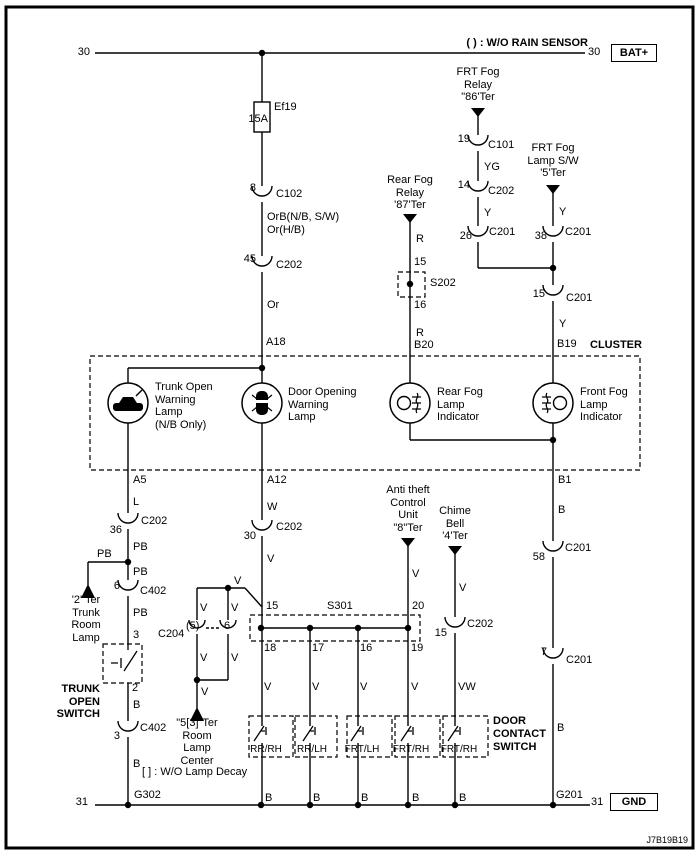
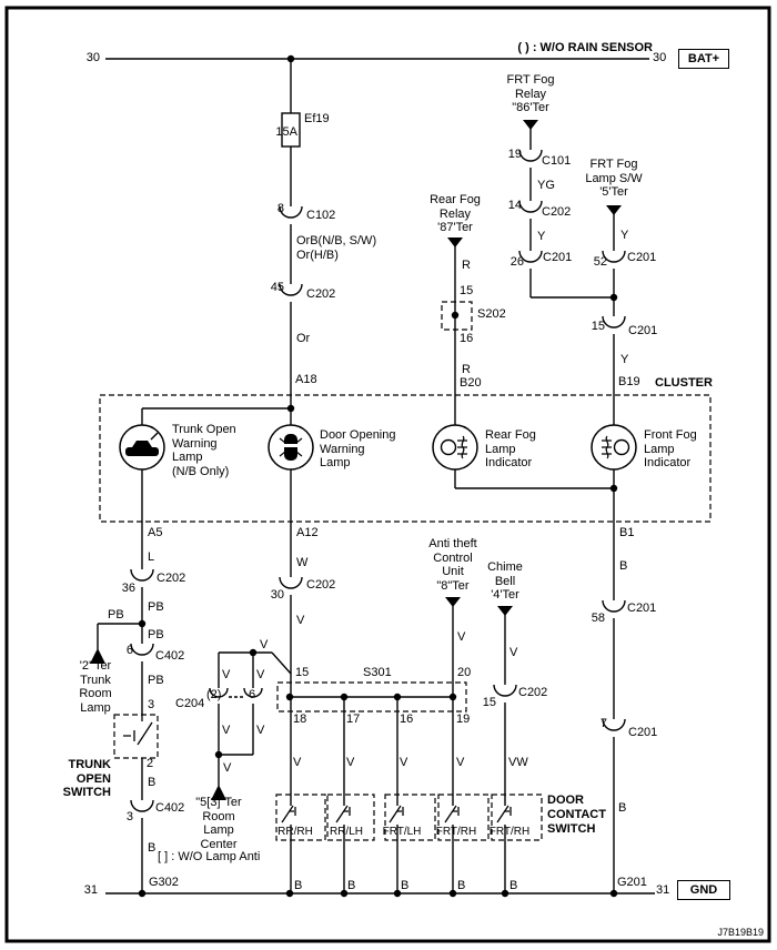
  30
  ( ) : W/O RAIN SENSOR
  30
  BAT+
  Ef19
  15A
  8
  C102
  OrB(N/B, S/W)
  Or(H/B)
  45
  C202
  Or
  A18
  FRT Fog
  Relay
  "86'Ter
  19
  C101
  YG
  14
  C202
  Y
  26
  C201
  FRT Fog
  Lamp S/W
  '5'Ter
  Y
- 38
+ 52
  C201
  15
  C201
  Y
  B19
  Rear Fog
  Relay
  '87'Ter
  R
  15
  S202
  16
  R
  B20
  CLUSTER
  Trunk Open
  Warning
  Lamp
  (N/B Only)
  Door Opening
  Warning
  Lamp
  Rear Fog
  Lamp
  Indicator
  Front Fog
  Lamp
  Indicator
  A5
  L
  36
  C202
  PB
  PB
  '2' Ter
  Trunk
  Room
  Lamp
  PB
  6
  C402
  PB
  3
  TRUNK
  OPEN
  SWITCH
  2
  B
  3
  C402
  B
  G302
  A12
  W
  30
  C202
  V
  V
  V
  V
  C204
- (5)
+ (2)
  6
  V
  V
  V
  "5[3]"Ter
  Room
  Lamp
  Center
- [ ] : W/O Lamp Decay
+ [ ] : W/O Lamp Anti
  15
  S301
  20
  18
  17
  16
  19
  Anti theft
  Control
  Unit
  "8"Ter
  Chime
  Bell
  '4'Ter
  V
  V
  15
  C202
  B1
  B
  58
  C201
  7
  C201
  B
  G201
  V
  V
  V
  V
  VW
  RR/RH
  RR/LH
  FRT/LH
  FRT/RH
  FRT/RH
  DOOR
  CONTACT
  SWITCH
  B
  B
  B
  B
  B
  31
  31
  GND
  J7B19B19
